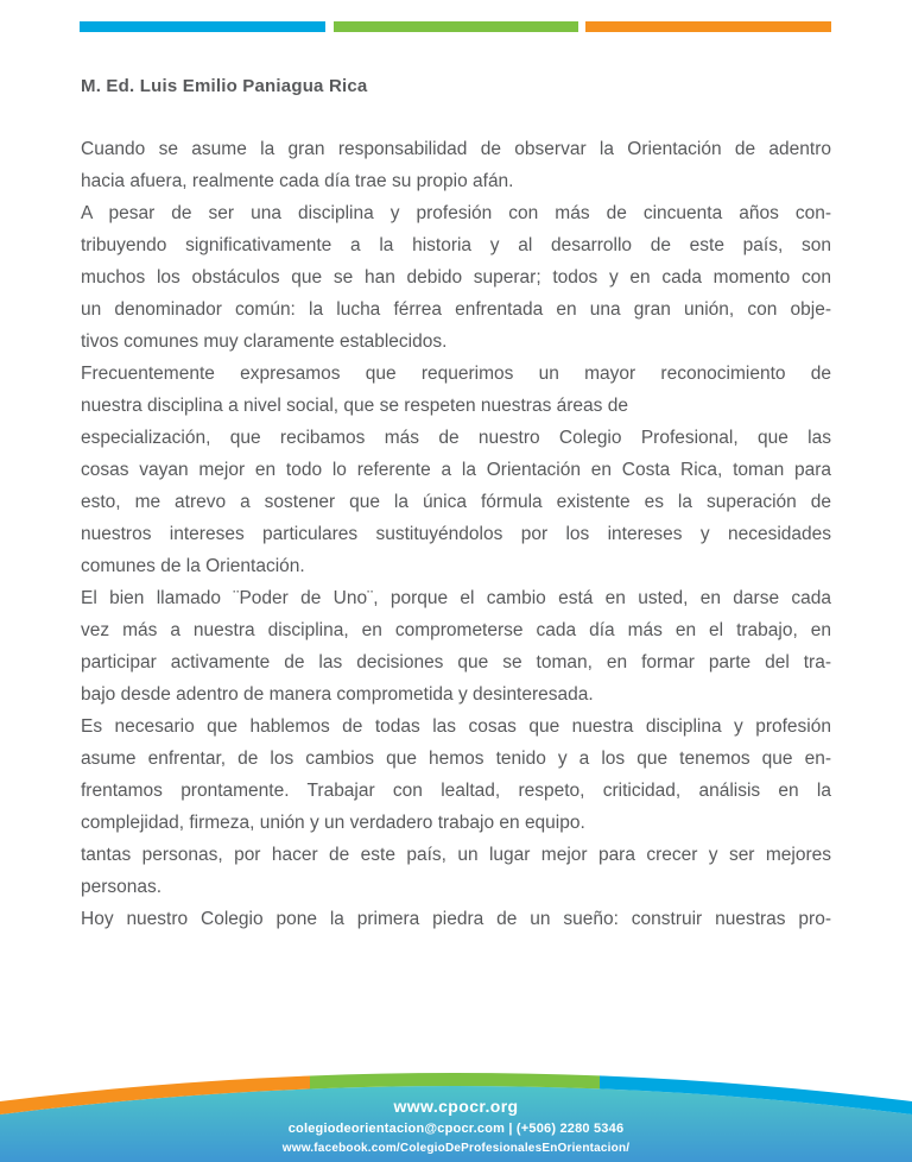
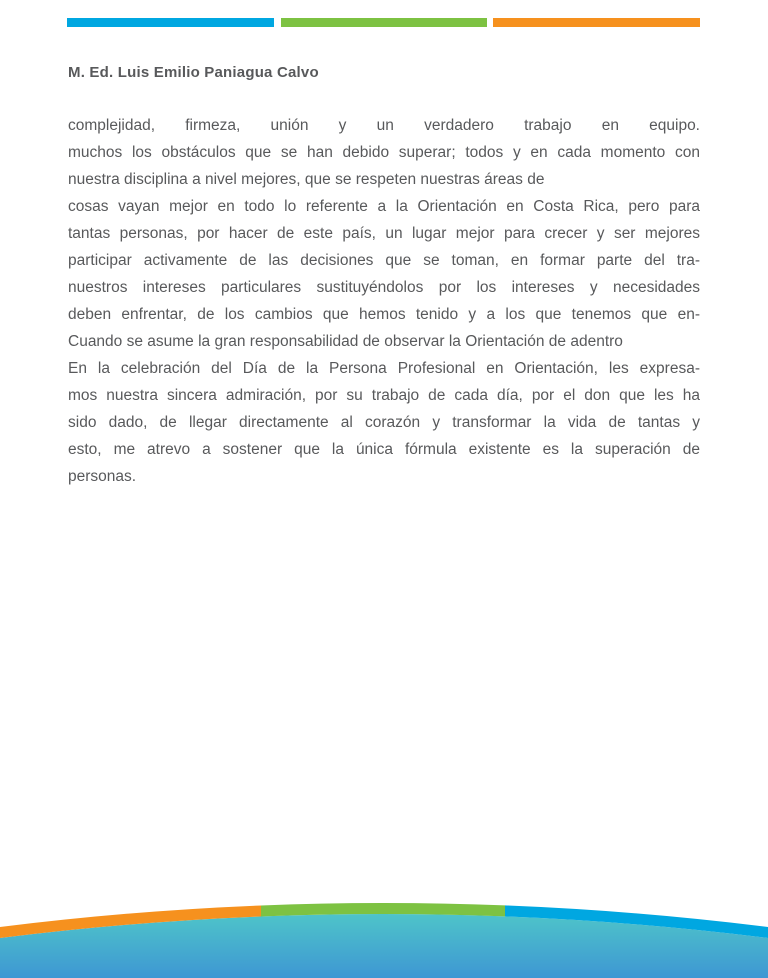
- M. Ed. Luis Emilio Paniagua Rica
+ M. Ed. Luis Emilio Paniagua Calvo
- Cuando se asume la gran responsabilidad de observar la Orientación de adentro
+ complejidad, firmeza, unión y un verdadero trabajo en equipo.
- hacia afuera, realmente cada día trae su propio afán.
- A pesar de ser una disciplina y profesión con más de cincuenta años con-
- tribuyendo significativamente a la historia y al desarrollo de este país, son
  muchos los obstáculos que se han debido superar; todos y en cada momento con
- un denominador común: la lucha férrea enfrentada en una gran unión, con obje-
- tivos comunes muy claramente establecidos.
- Frecuentemente expresamos que requerimos un mayor reconocimiento de
- nuestra disciplina a nivel social, que se respeten nuestras áreas de
+ nuestra disciplina a nivel mejores, que se respeten nuestras áreas de
- especialización, que recibamos más de nuestro Colegio Profesional, que las
- cosas vayan mejor en todo lo referente a la Orientación en Costa Rica, toman para
+ cosas vayan mejor en todo lo referente a la Orientación en Costa Rica, pero para
- esto, me atrevo a sostener que la única fórmula existente es la superación de
+ tantas personas, por hacer de este país, un lugar mejor para crecer y ser mejores
- nuestros intereses particulares sustituyéndolos por los intereses y necesidades
+ participar activamente de las decisiones que se toman, en formar parte del tra-
- comunes de la Orientación.
- El bien llamado ¨Poder de Uno¨, porque el cambio está en usted, en darse cada
- vez más a nuestra disciplina, en comprometerse cada día más en el trabajo, en
- participar activamente de las decisiones que se toman, en formar parte del tra-
+ nuestros intereses particulares sustituyéndolos por los intereses y necesidades
- bajo desde adentro de manera comprometida y desinteresada.
- Es necesario que hablemos de todas las cosas que nuestra disciplina y profesión
- asume enfrentar, de los cambios que hemos tenido y a los que tenemos que en-
+ deben enfrentar, de los cambios que hemos tenido y a los que tenemos que en-
- frentamos prontamente. Trabajar con lealtad, respeto, criticidad, análisis en la
- complejidad, firmeza, unión y un verdadero trabajo en equipo.
+ Cuando se asume la gran responsabilidad de observar la Orientación de adentro
+ En la celebración del Día de la Persona Profesional en Orientación, les expresa-
+ mos nuestra sincera admiración, por su trabajo de cada día, por el don que les ha
+ sido dado, de llegar directamente al corazón y transformar la vida de tantas y
- tantas personas, por hacer de este país, un lugar mejor para crecer y ser mejores
+ esto, me atrevo a sostener que la única fórmula existente es la superación de
  personas.
- Hoy nuestro Colegio pone la primera piedra de un sueño: construir nuestras pro-
- www.cpocr.org
- colegiodeorientacion@cpocr.com | (+506) 2280 5346
- www.facebook.com/ColegioDeProfesionalesEnOrientacion/
